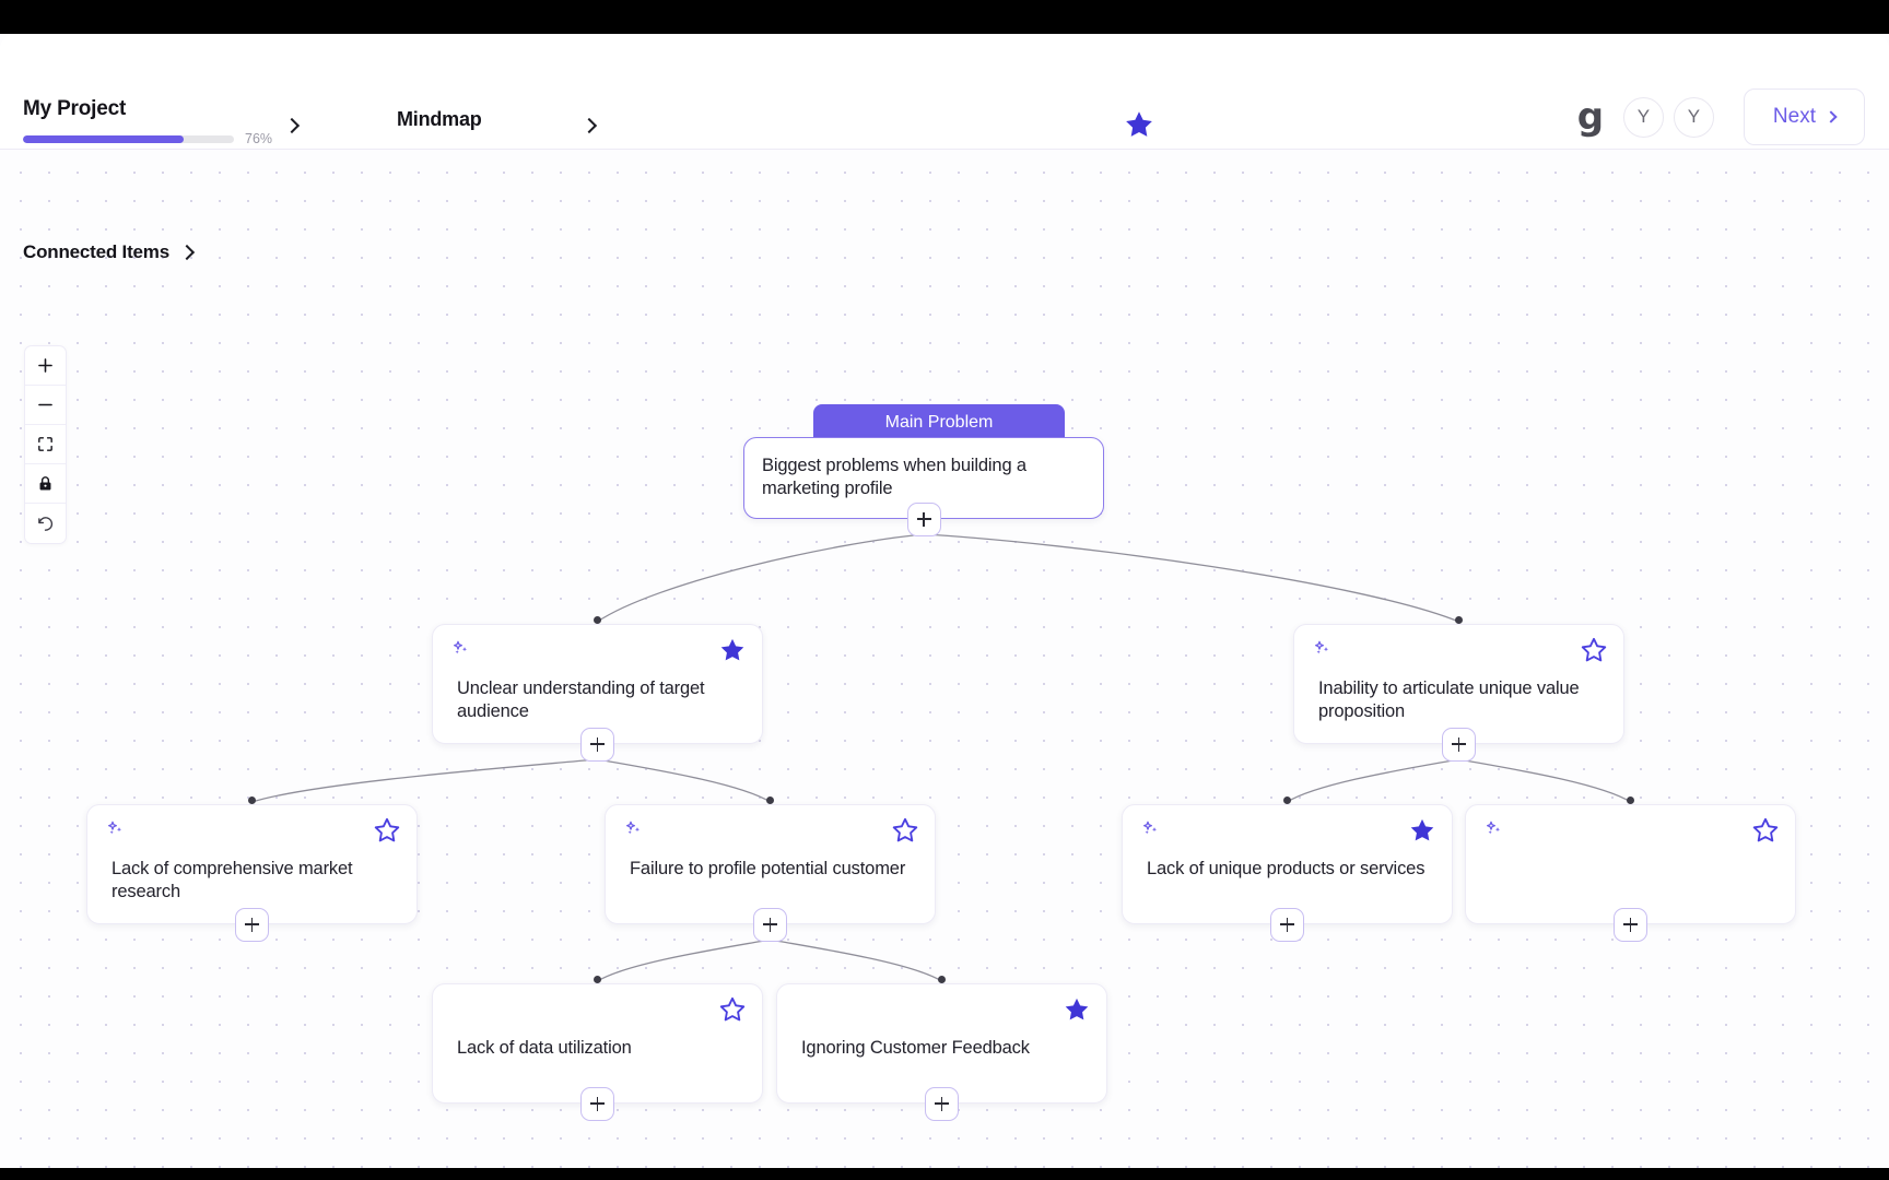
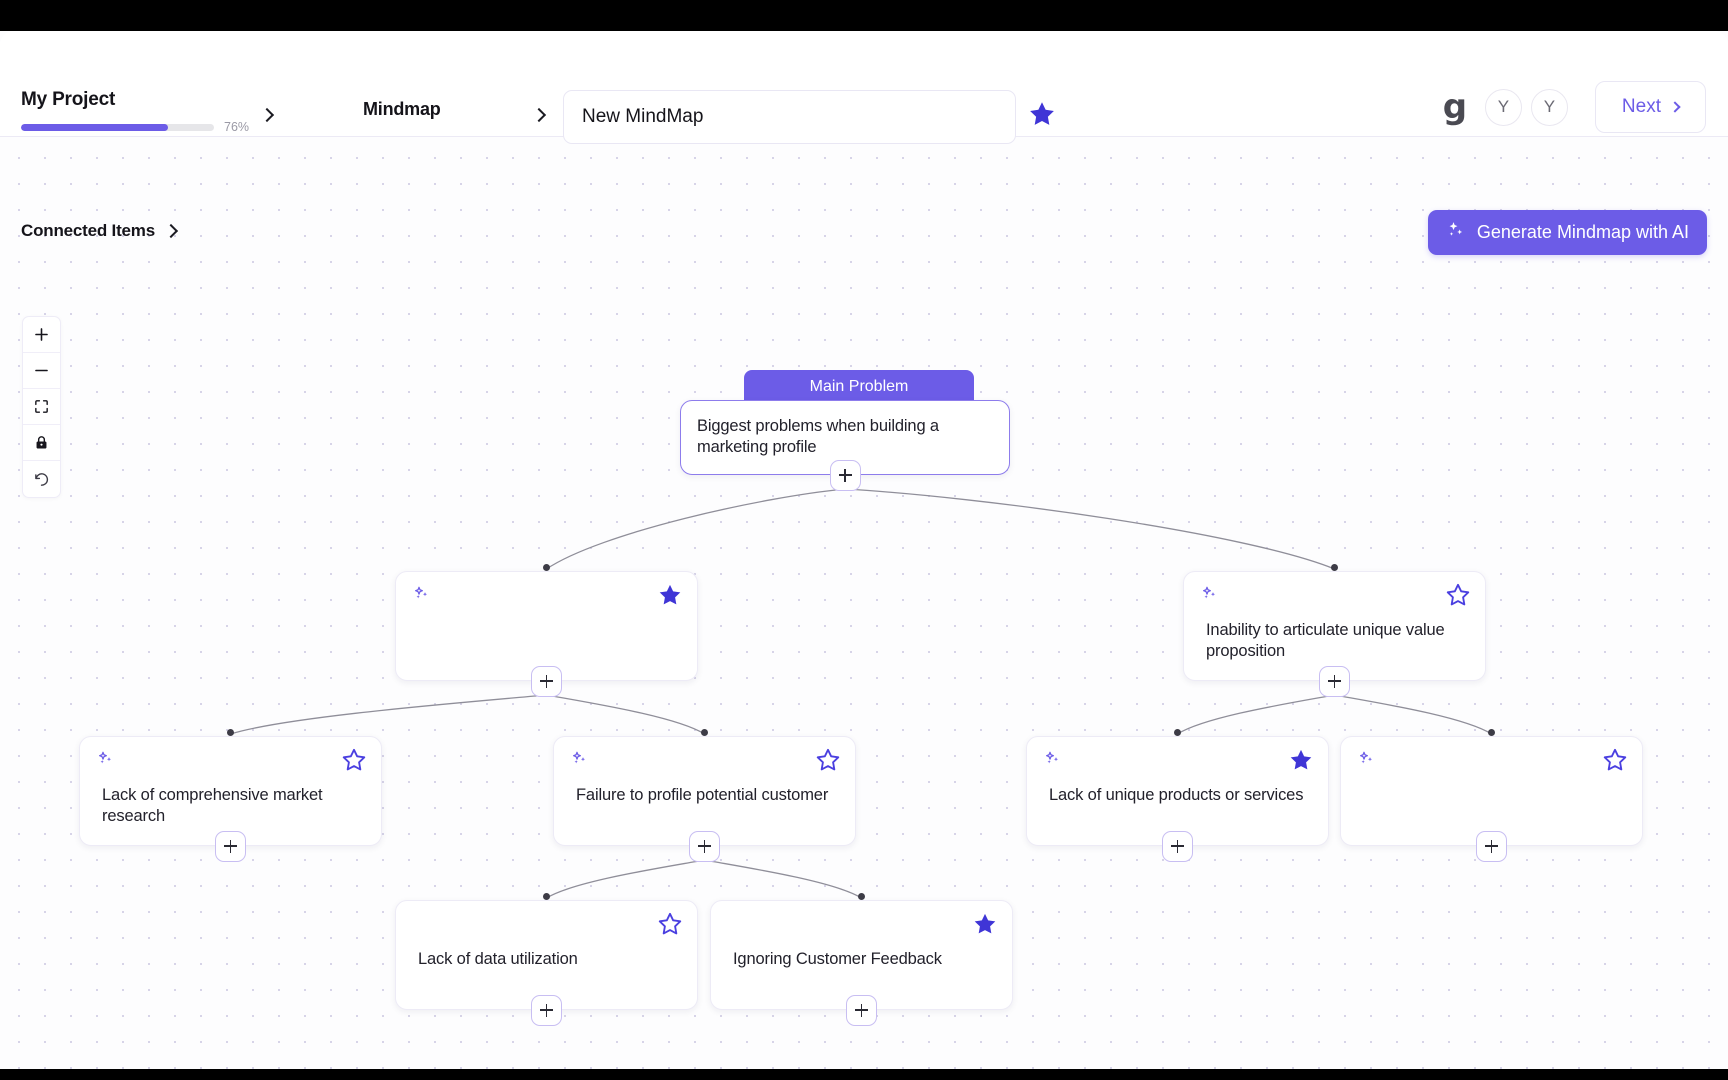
  My Project
  76%
  Mindmap
+ New MindMap
  g
  Y
  Y
  Next
  Connected Items
+ Generate Mindmap with AI
  Biggest problems when building a marketing profile
- Unclear understanding of target audience
  Inability to articulate unique value proposition
  Lack of comprehensive market research
  Failure to profile potential customer
  Lack of unique products or services
  Lack of data utilization
  Ignoring Customer Feedback
  Main Problem
